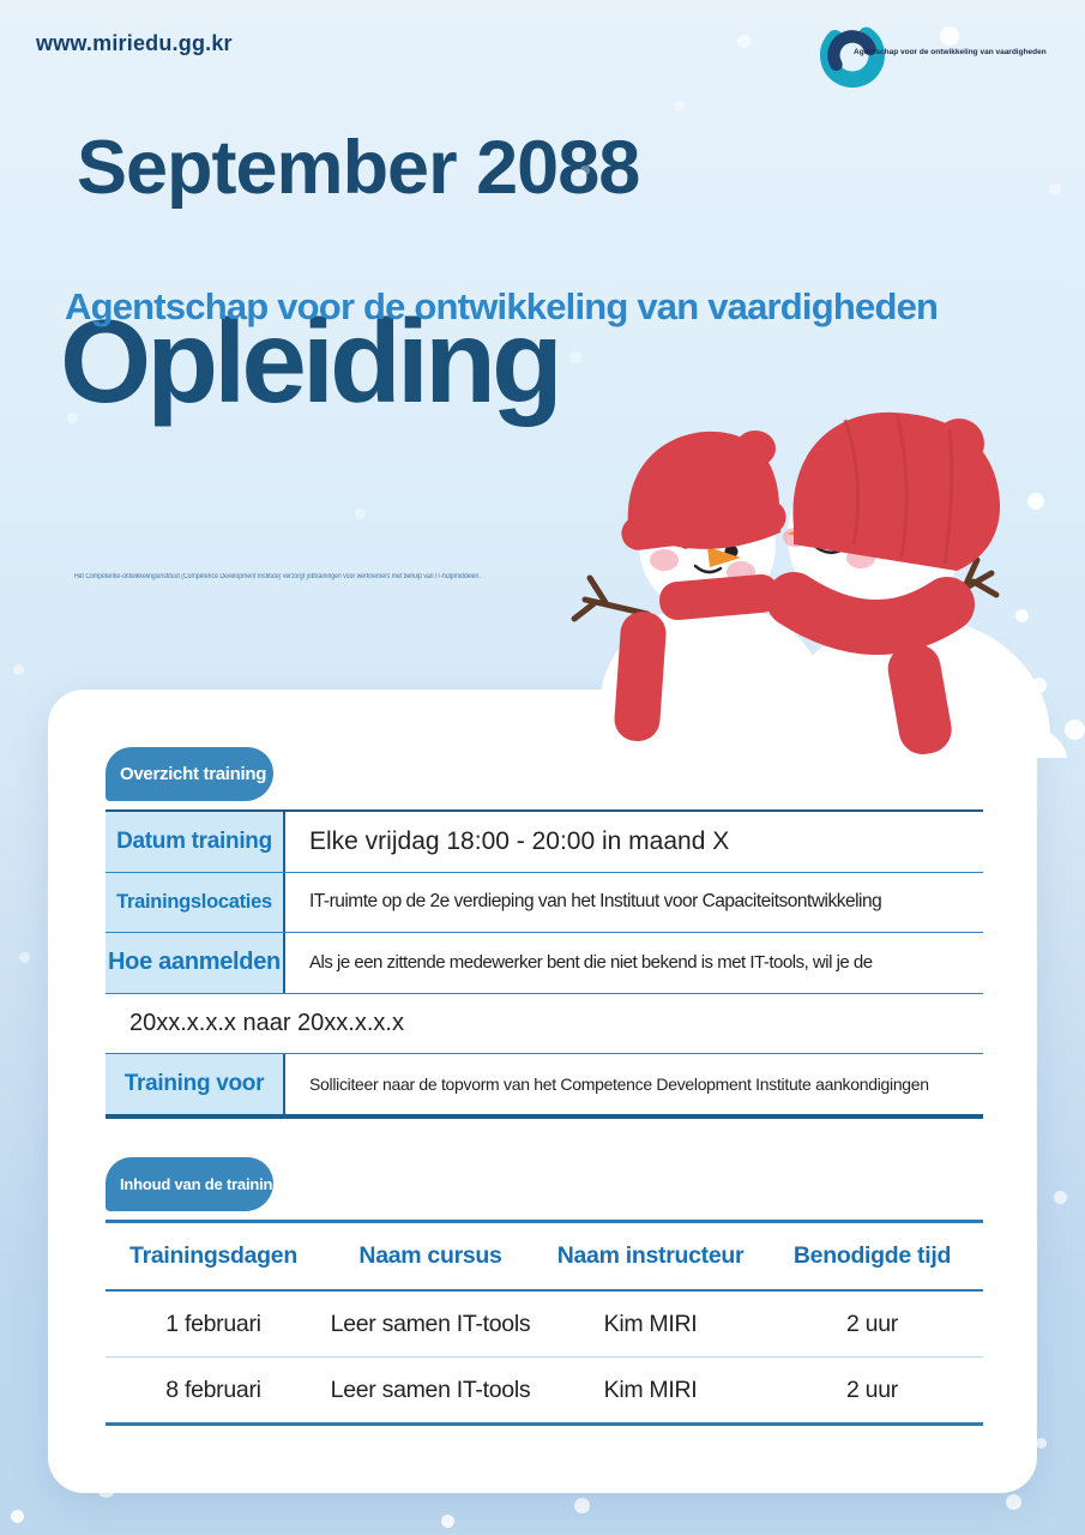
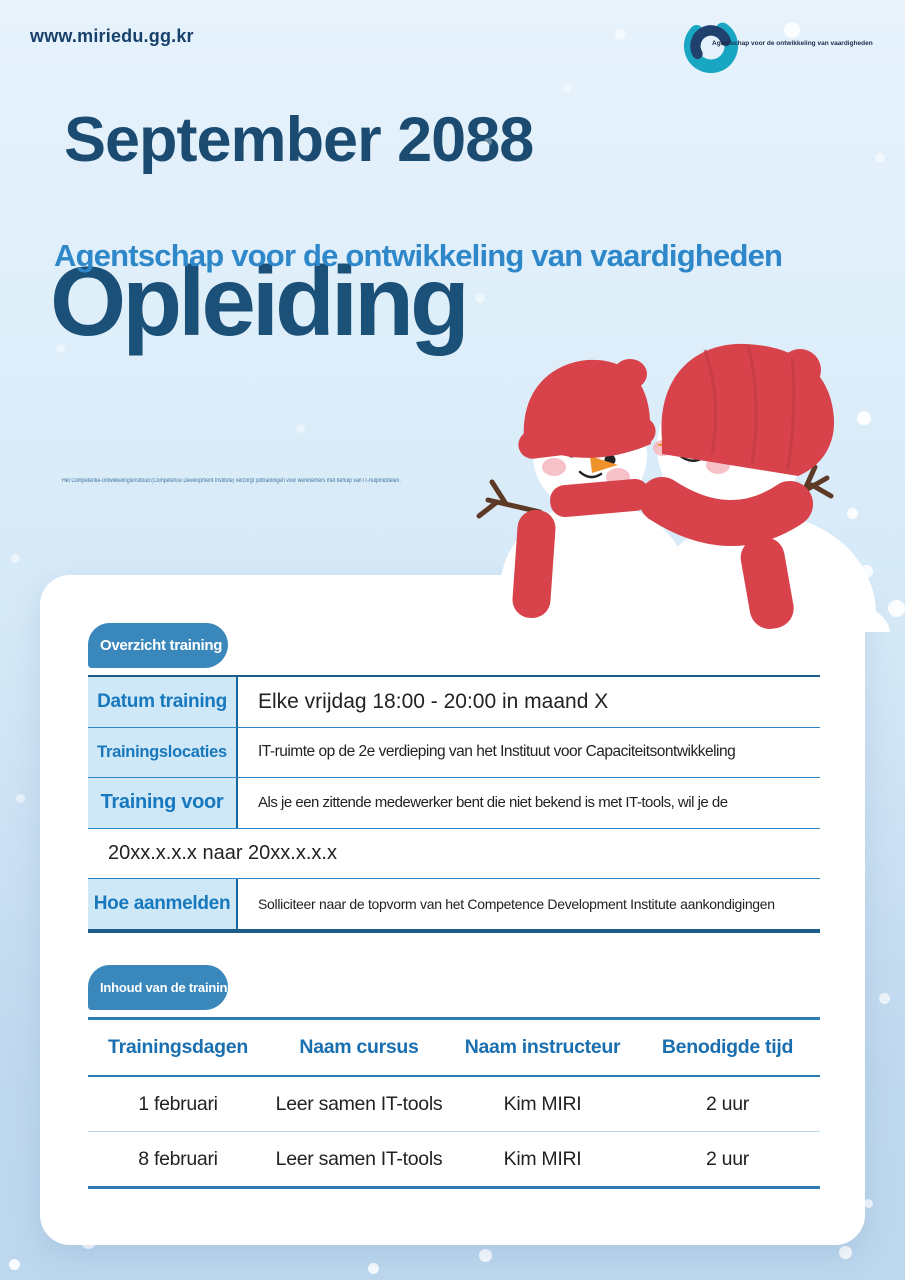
  www.miriedu.gg.kr
  September 2088
  Agentschap voor de ontwikkeling van vaardigheden
  Opleiding
  Overzicht training
  Datum training
  Elke vrijdag 18:00 - 20:00 in maand X
  Trainingslocaties
  IT-ruimte op de 2e verdieping van het Instituut voor Capaciteitsontwikkeling
- Hoe aanmelden
+ Training voor
  Als je een zittende medewerker bent die niet bekend is met IT-tools, wil je de
  20xx.x.x.x naar 20xx.x.x.x
- Training voor
+ Hoe aanmelden
  Solliciteer naar de topvorm van het Competence Development Institute aankondigingen
  Inhoud van de training
  Trainingsdagen
  Naam cursus
  Naam instructeur
  Benodigde tijd
  1 februari
  Leer samen IT-tools
  Kim MIRI
  2 uur
  8 februari
  Leer samen IT-tools
  Kim MIRI
  2 uur
